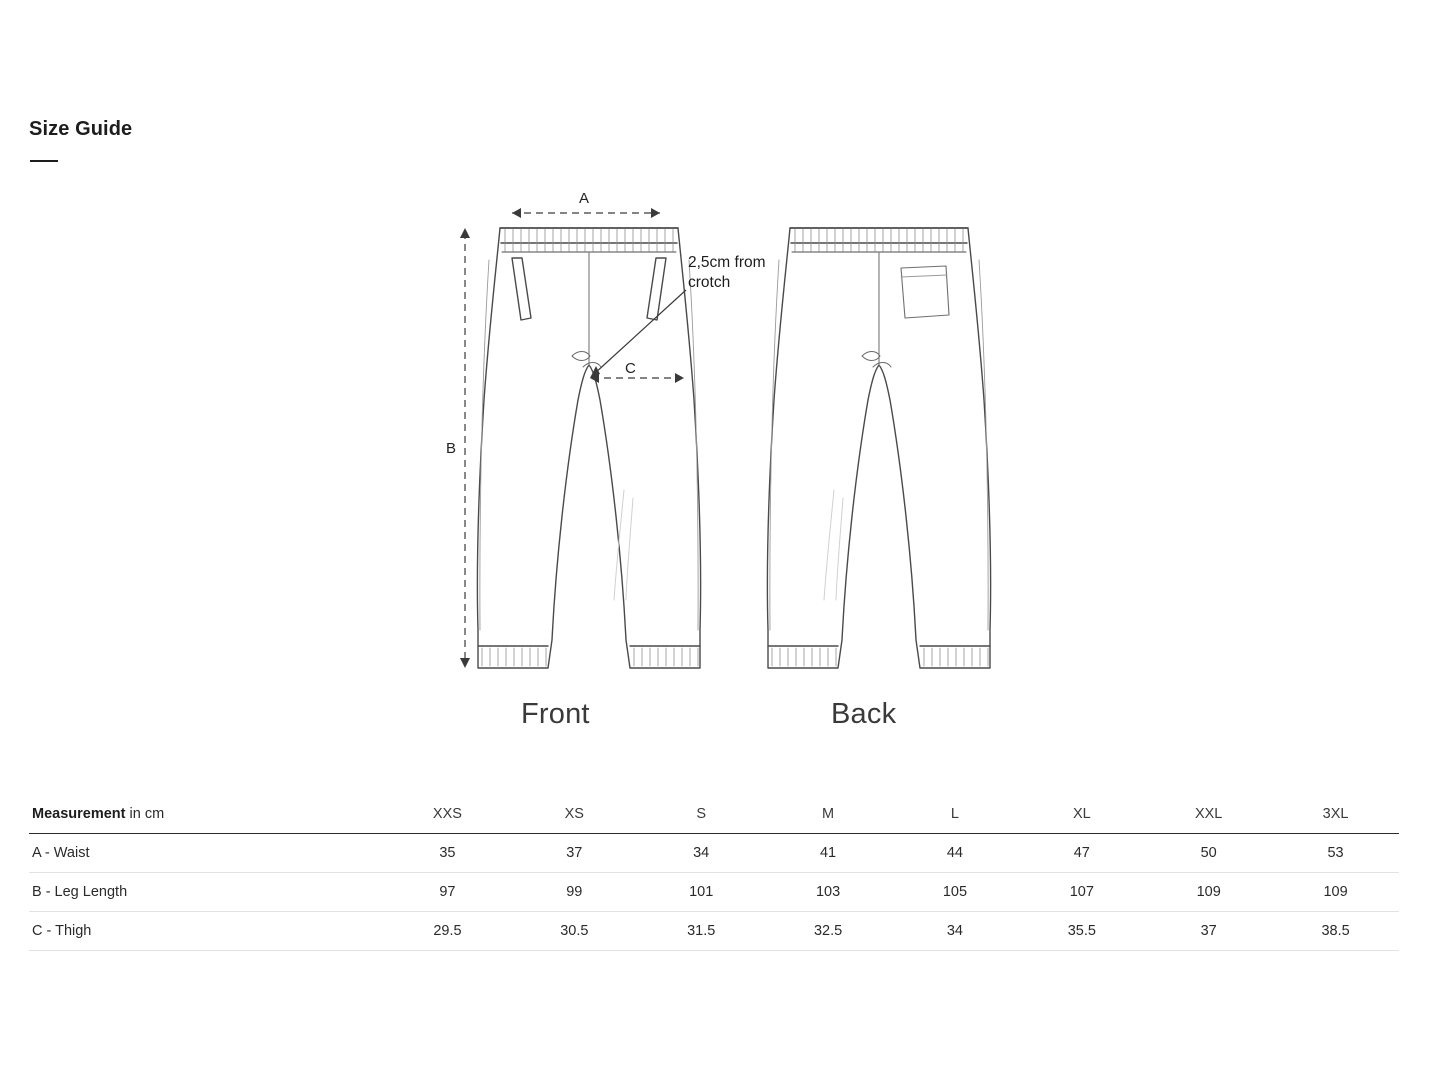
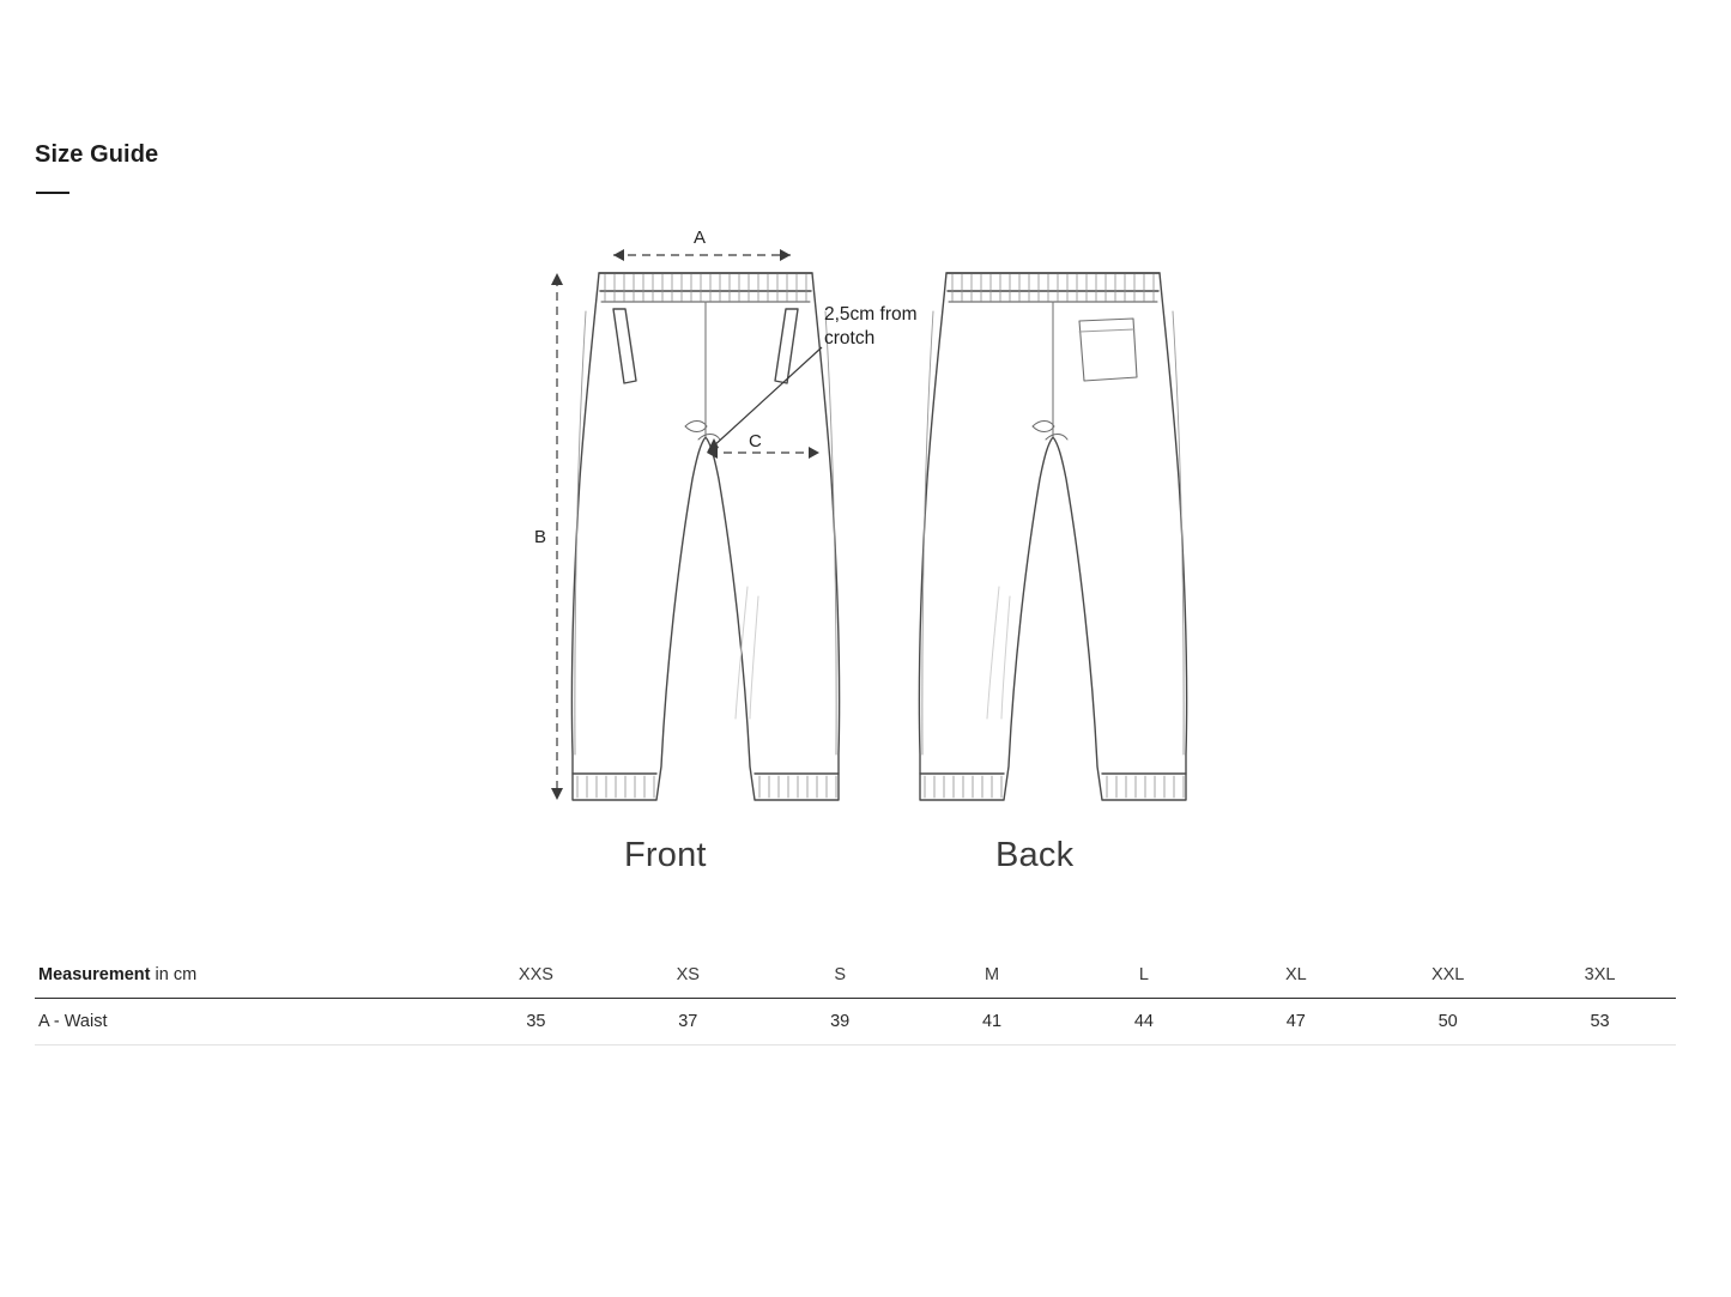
  Size Guide
  Front
  Back
  2,5cm from crotch
  A
  B
  C
  Measurement in cm	XXS	XS	S	M	L	XL	XXL	3XL
- A - Waist	35	37	34	41	44	47	50	53
+ A - Waist	35	37	39	41	44	47	50	53
- B - Leg Length	97	99	101	103	105	107	109	109
- C - Thigh	29.5	30.5	31.5	32.5	34	35.5	37	38.5
